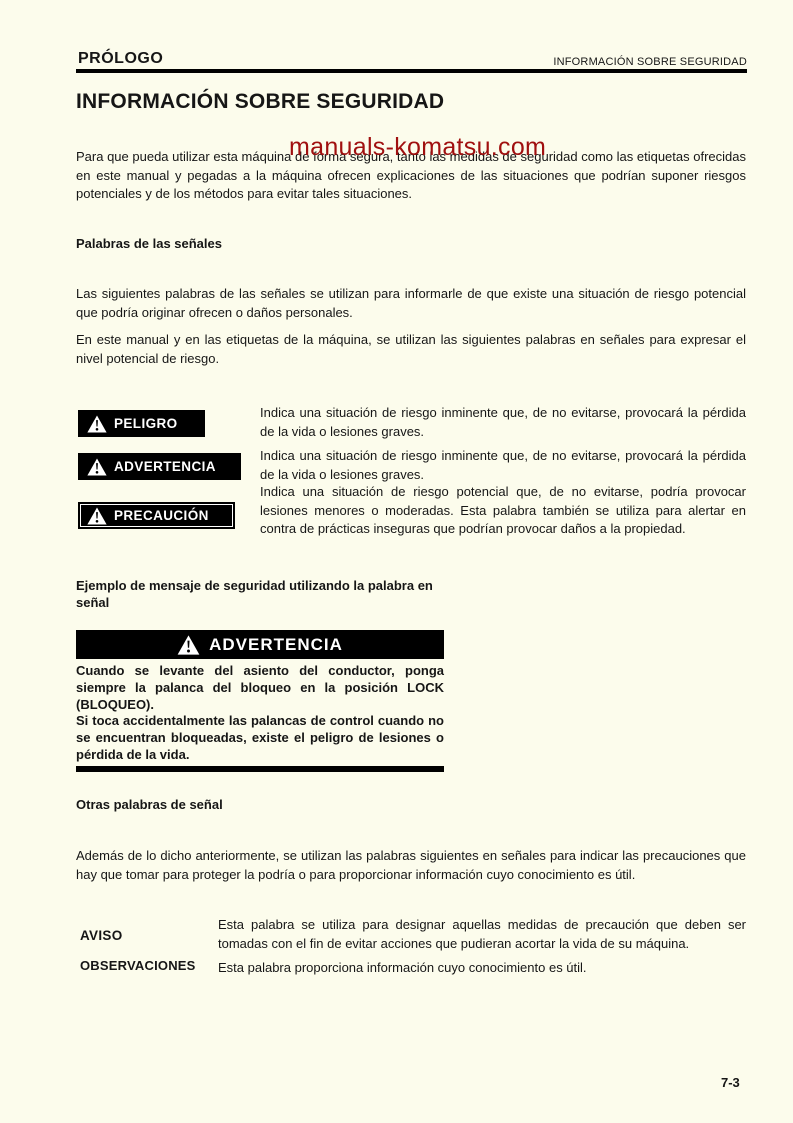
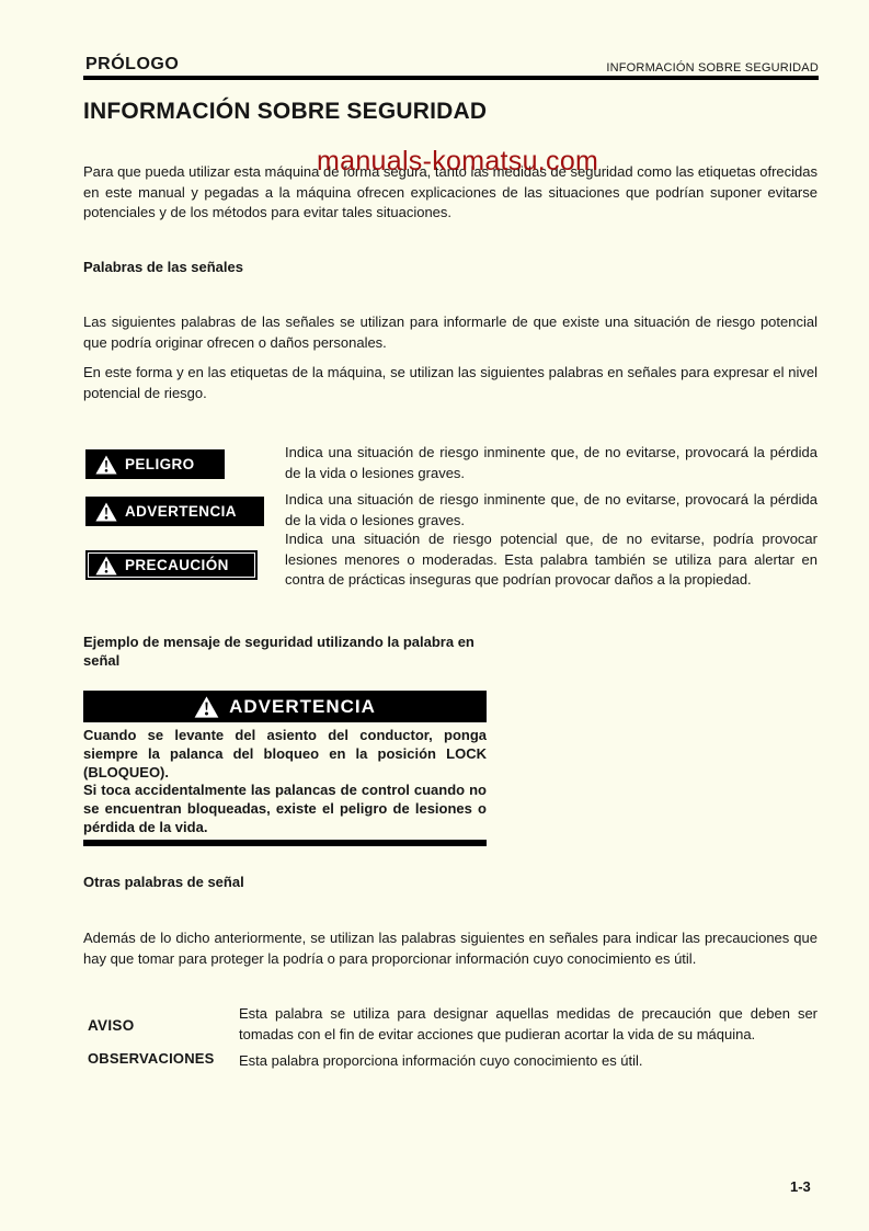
  PRÓLOGO
  INFORMACIÓN SOBRE SEGURIDAD
  INFORMACIÓN SOBRE SEGURIDAD
  manuals-komatsu.com
- Para que pueda utilizar esta máquina de forma segura, tanto las medidas de seguridad como las etiquetas ofrecidas en este manual y pegadas a la máquina ofrecen explicaciones de las situaciones que podrían suponer riesgos potenciales y de los métodos para evitar tales situaciones.
+ Para que pueda utilizar esta máquina de forma segura, tanto las medidas de seguridad como las etiquetas ofrecidas en este manual y pegadas a la máquina ofrecen explicaciones de las situaciones que podrían suponer evitarse potenciales y de los métodos para evitar tales situaciones.
  Palabras de las señales
  Las siguientes palabras de las señales se utilizan para informarle de que existe una situación de riesgo potencial que podría originar ofrecen o daños personales.
- En este manual y en las etiquetas de la máquina, se utilizan las siguientes palabras en señales para expresar el nivel potencial de riesgo.
+ En este forma y en las etiquetas de la máquina, se utilizan las siguientes palabras en señales para expresar el nivel potencial de riesgo.
  PELIGRO
  Indica una situación de riesgo inminente que, de no evitarse, provocará la pérdida de la vida o lesiones graves.
  ADVERTENCIA
  Indica una situación de riesgo inminente que, de no evitarse, provocará la pérdida de la vida o lesiones graves.
  PRECAUCIÓN
  Indica una situación de riesgo potencial que, de no evitarse, podría provocar lesiones menores o moderadas. Esta palabra también se utiliza para alertar en contra de prácticas inseguras que podrían provocar daños a la propiedad.
  Ejemplo de mensaje de seguridad utilizando la palabra en
  señal
  ADVERTENCIA
  Cuando se levante del asiento del conductor, ponga siempre la palanca del bloqueo en la posición LOCK (BLOQUEO).
  Si toca accidentalmente las palancas de control cuando no se encuentran bloqueadas, existe el peligro de lesiones o pérdida de la vida.
  Otras palabras de señal
  Además de lo dicho anteriormente, se utilizan las palabras siguientes en señales para indicar las precauciones que hay que tomar para proteger la podría o para proporcionar información cuyo conocimiento es útil.
  AVISO
  Esta palabra se utiliza para designar aquellas medidas de precaución que deben ser tomadas con el fin de evitar acciones que pudieran acortar la vida de su máquina.
  OBSERVACIONES
  Esta palabra proporciona información cuyo conocimiento es útil.
- 7-3
+ 1-3
